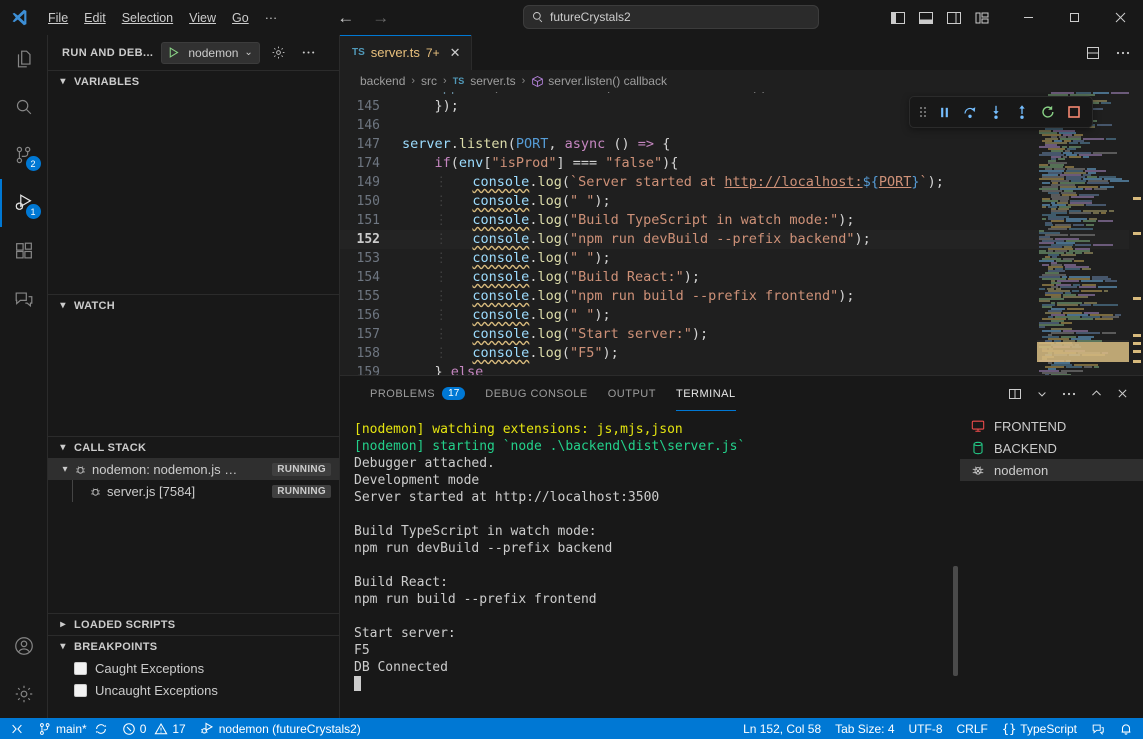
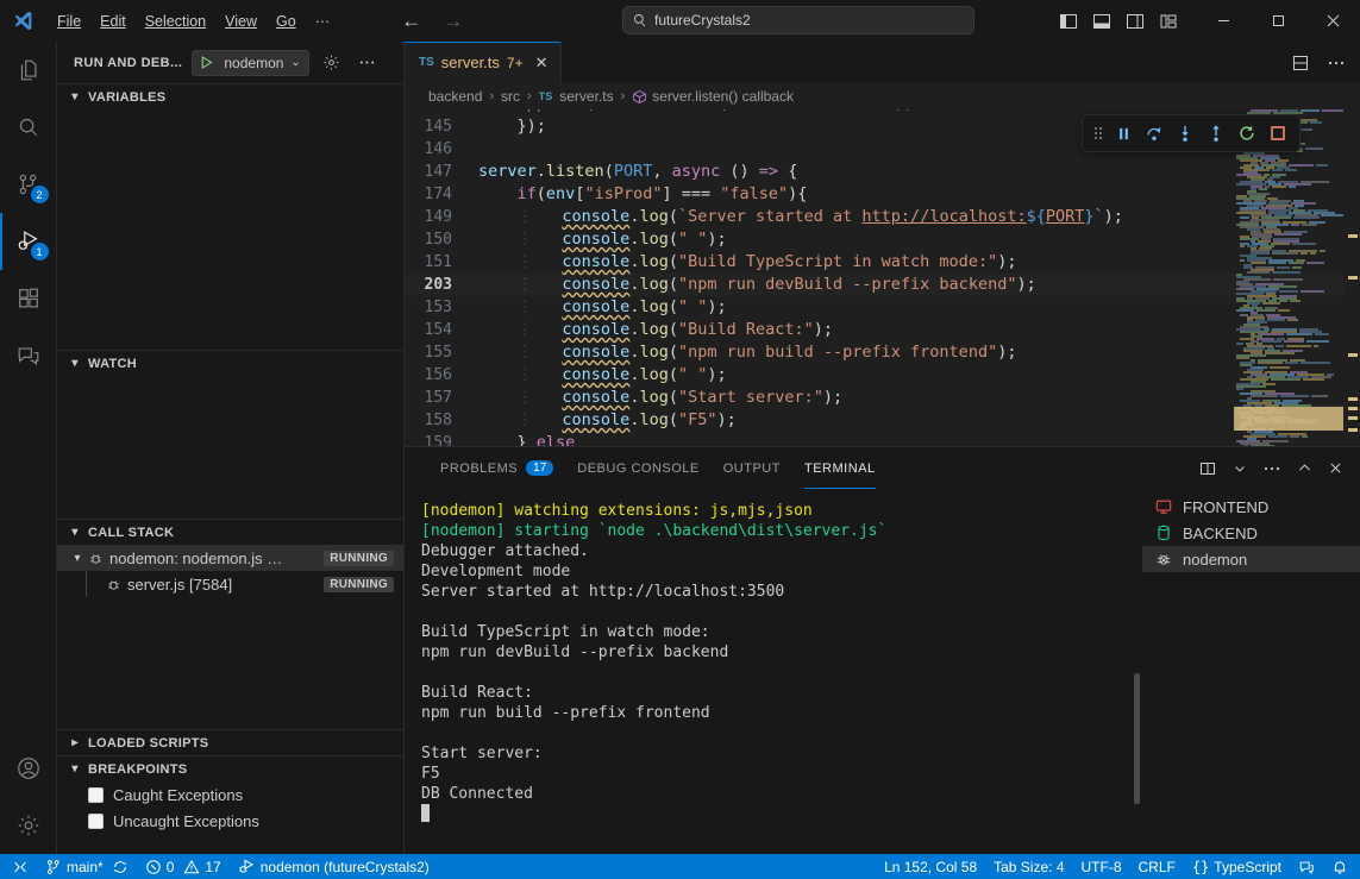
  File
  Edit
  Selection
  View
  Go
  ···
  ←
  →
  futureCrystals2
  2
  1
  RUN AND DEB...
  nodemon
  ⌄
  ▾
  VARIABLES
  ▾
  WATCH
  ▾
  CALL STACK
  ▾
  nodemon: nodemon.js [12
  RUNNING
  server.js [7584]
  RUNNING
  ▸
  LOADED SCRIPTS
  ▾
  BREAKPOINTS
  Caught Exceptions
  Uncaught Exceptions
  TS
  server.ts
  7+
  ✕
  backend
  ›
  src
  ›
  TS
  server.ts
  ›
  server.listen() callback
  145
  });
  146
  147
  server.listen(PORT, async () => {
  174
  if(env["isProd"] === "false"){
  149
  ⋮ console.log(`Server started at http://localhost:${PORT}`);
  150
  ⋮ console.log(" ");
  151
  ⋮ console.log("Build TypeScript in watch mode:");
- 152
+ 203
  ⋮ console.log("npm run devBuild --prefix backend");
  153
  ⋮ console.log(" ");
  154
  ⋮ console.log("Build React:");
  155
  ⋮ console.log("npm run build --prefix frontend");
  156
  ⋮ console.log(" ");
  157
  ⋮ console.log("Start server:");
  158
  ⋮ console.log("F5");
  159
  } else
  PROBLEMS
  17
  DEBUG CONSOLE
  OUTPUT
  TERMINAL
  [nodemon] watching extensions: js,mjs,json
  [nodemon] starting `node .\backend\dist\server.js`
  Debugger attached.
  Development mode
  Server started at http://localhost:3500
  Build TypeScript in watch mode:
  npm run devBuild --prefix backend
  Build React:
  npm run build --prefix frontend
  Start server:
  F5
  DB Connected
  FRONTEND
  BACKEND
  nodemon
  main*
  0
  17
  nodemon (futureCrystals2)
  Ln 152, Col 58
  Tab Size: 4
  UTF-8
  CRLF
  {}
  TypeScript
